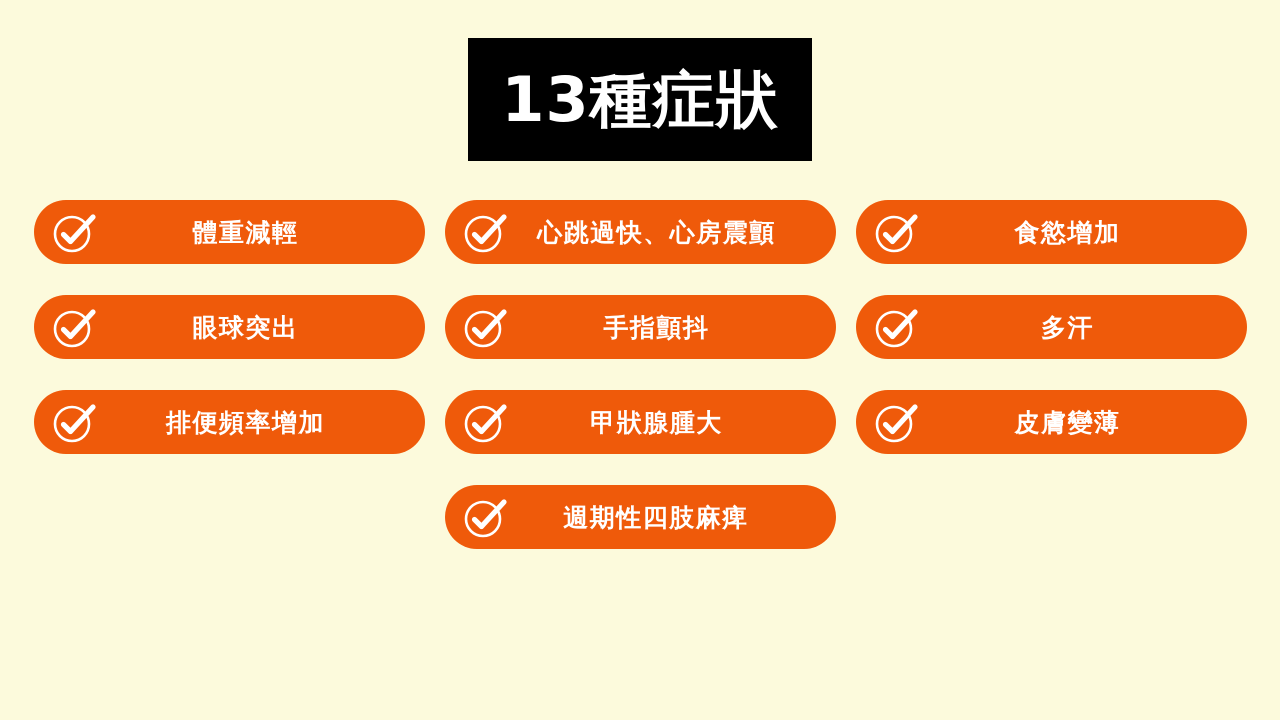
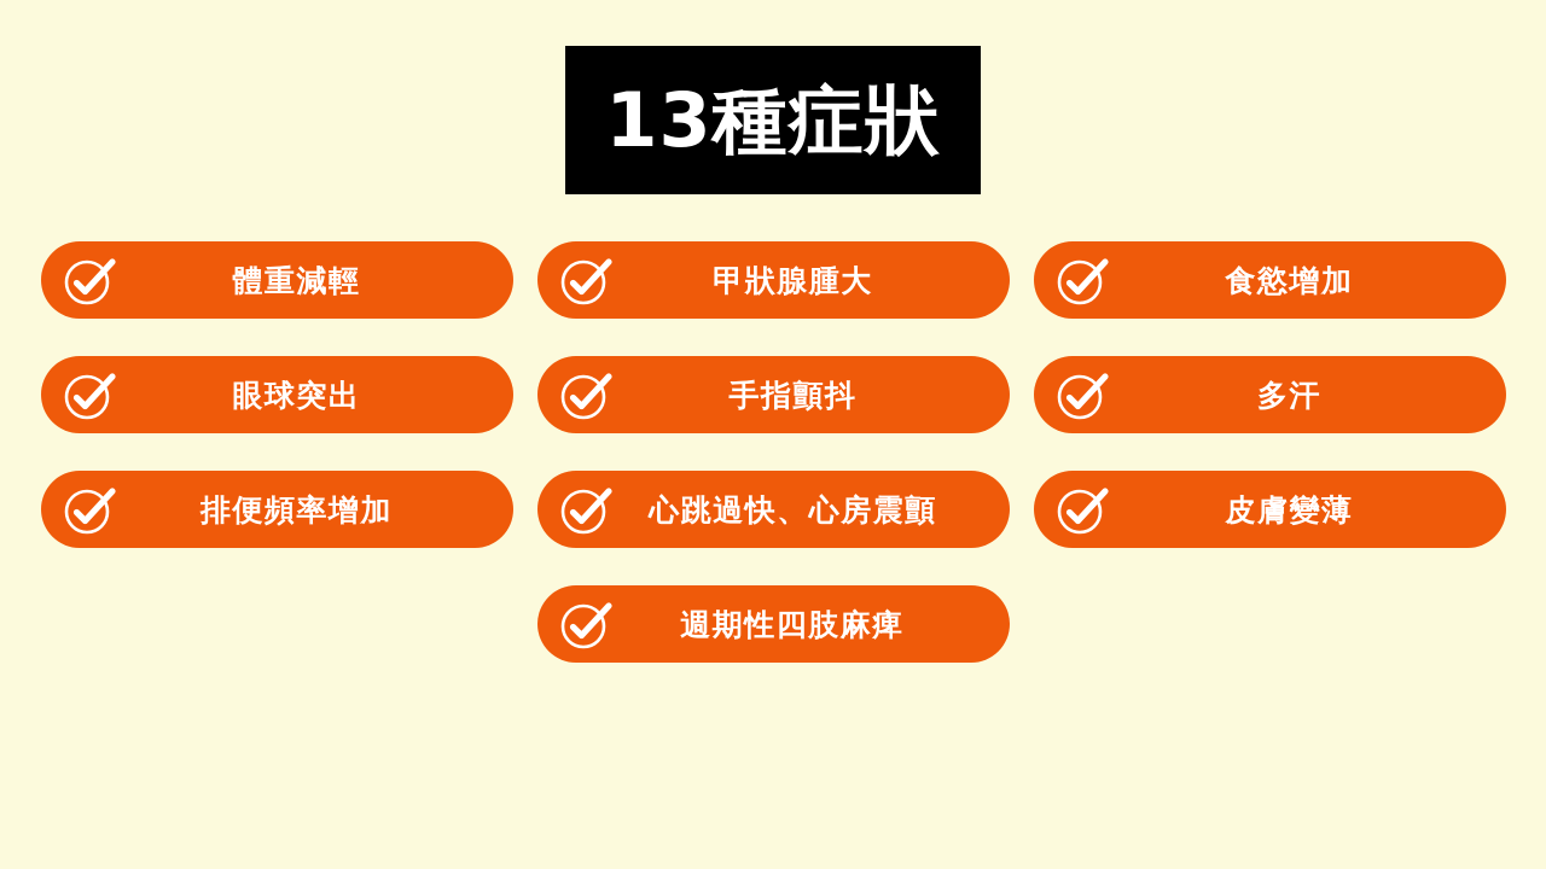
  13種症狀
  體重減輕
- 心跳過快、心房震顫
+ 甲狀腺腫大
  食慾增加
  眼球突出
  手指顫抖
  多汗
  排便頻率增加
- 甲狀腺腫大
+ 心跳過快、心房震顫
  皮膚變薄
  週期性四肢麻痺
